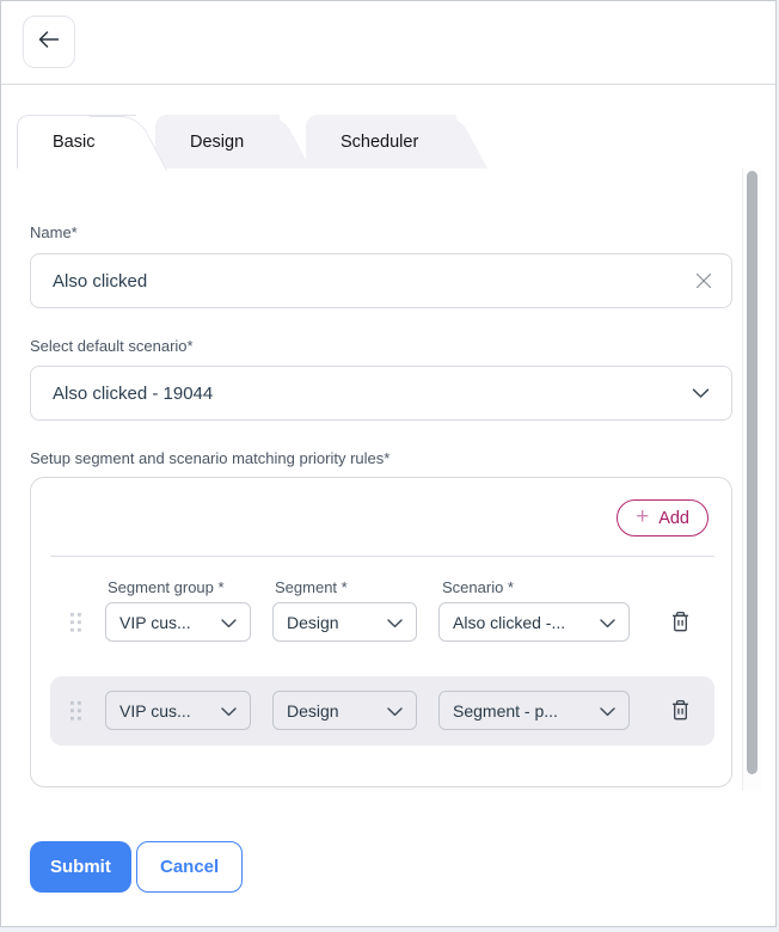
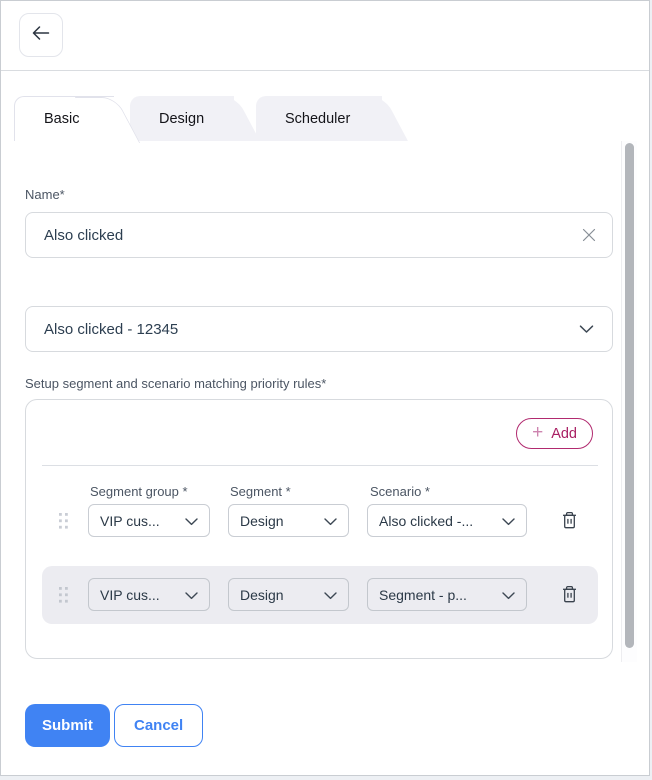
  Basic
  Design
  Scheduler
  Name*
  Also clicked
- Select default scenario*
- Also clicked - 19044
+ Also clicked - 12345
  Setup segment and scenario matching priority rules*
  +
  Add
  Segment group *
  Segment *
  Scenario *
  VIP cus...
  Design
  Also clicked -...
  VIP cus...
  Design
  Segment - p...
  Submit
  Cancel
